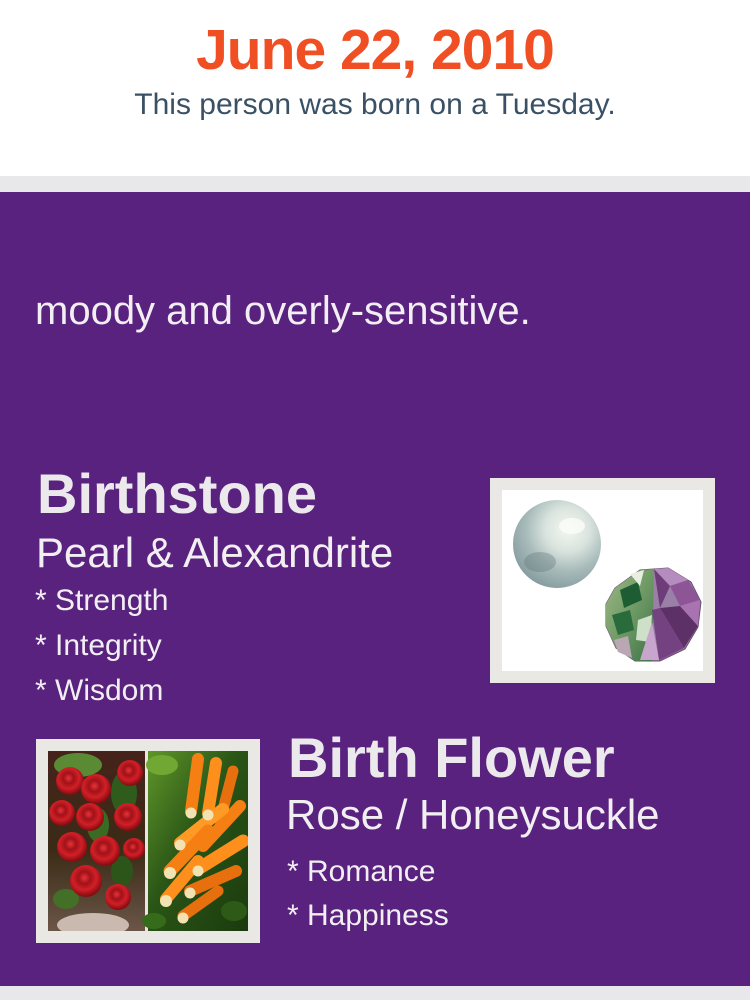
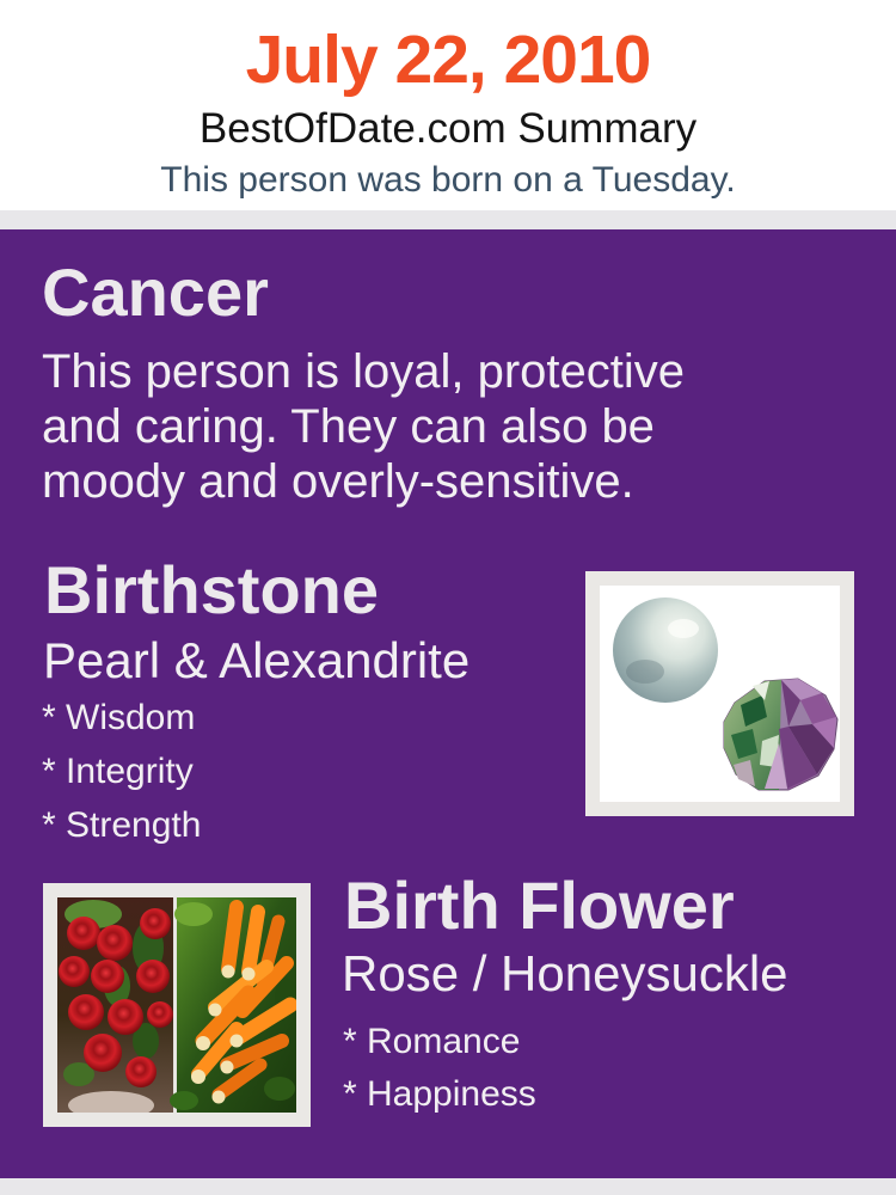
- June 22, 2010
+ July 22, 2010
+ BestOfDate.com Summary
  This person was born on a Tuesday.
+ Cancer
+ This person is loyal, protective
+ and caring. They can also be
  moody and overly-sensitive.
  Birthstone
  Pearl & Alexandrite
- * Strength
+ * Wisdom
  * Integrity
- * Wisdom
+ * Strength
  Birth Flower
  Rose / Honeysuckle
  * Romance
  * Happiness
